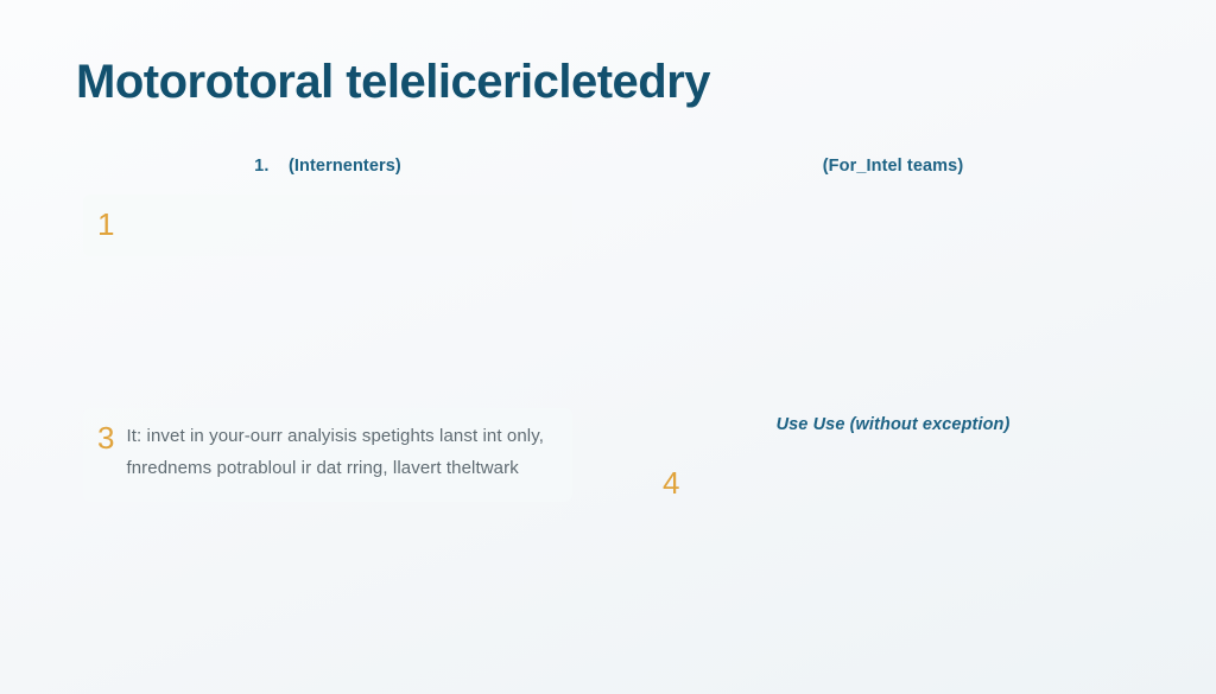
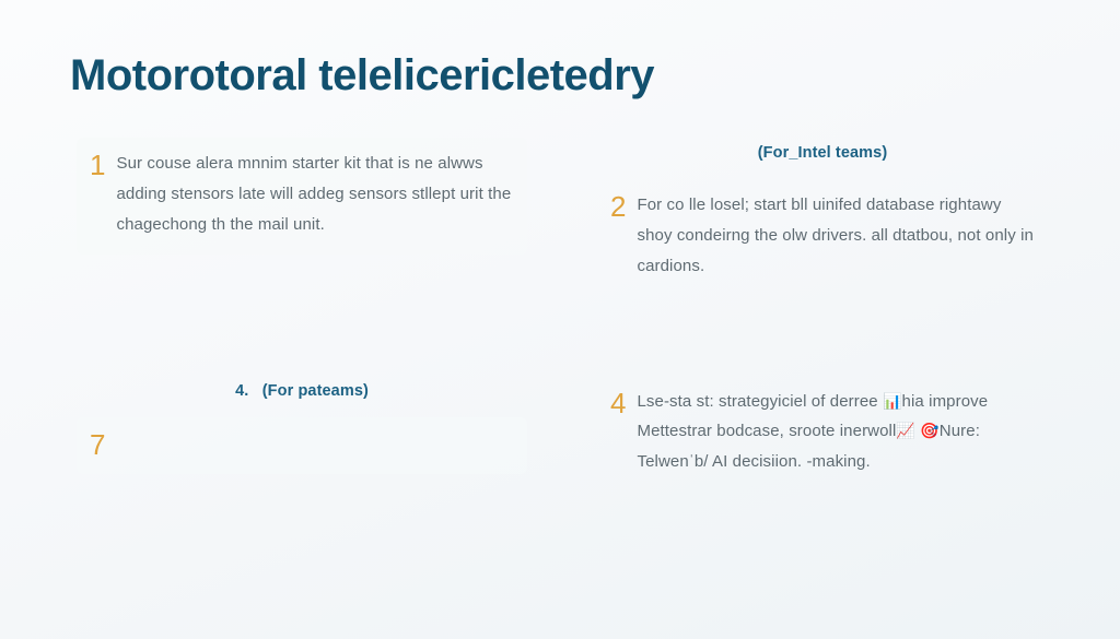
  Motorotoral telelicericletedry
- 1. (Internenters)
  1
+ Sur couse alera mnnim starter kit that is ne alwws adding stensors late will addeg sensors stllept urit the chagechong th the mail unit.
  (For_Intel teams)
+ 2
+ For co lle losel; start bll uinifed database rightawy shoy condeirng the olw drivers. all dtatbou, not only in cardions.
+ 4. (For pateams)
- 3
+ 7
- It: invet in your-ourr analyisis spetights lanst int only, fnrednems potrabloul ir dat rring, llavert theltwark
- Use Use (without exception)
  4
+ Lse-sta st: strategyiciel of derree 📊hia improve Mettestrar bodcase, sroote inerwoll📈 🎯Nure: Telwenˈb/ AI decisiion. -making.
